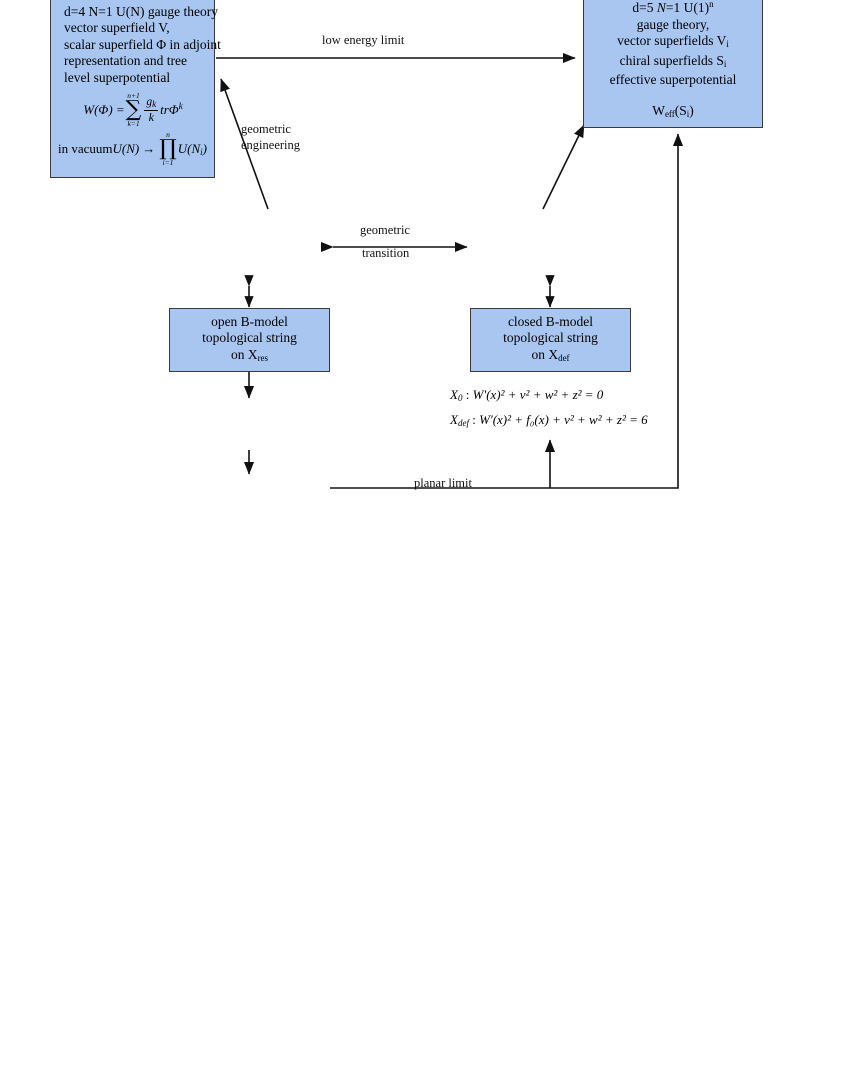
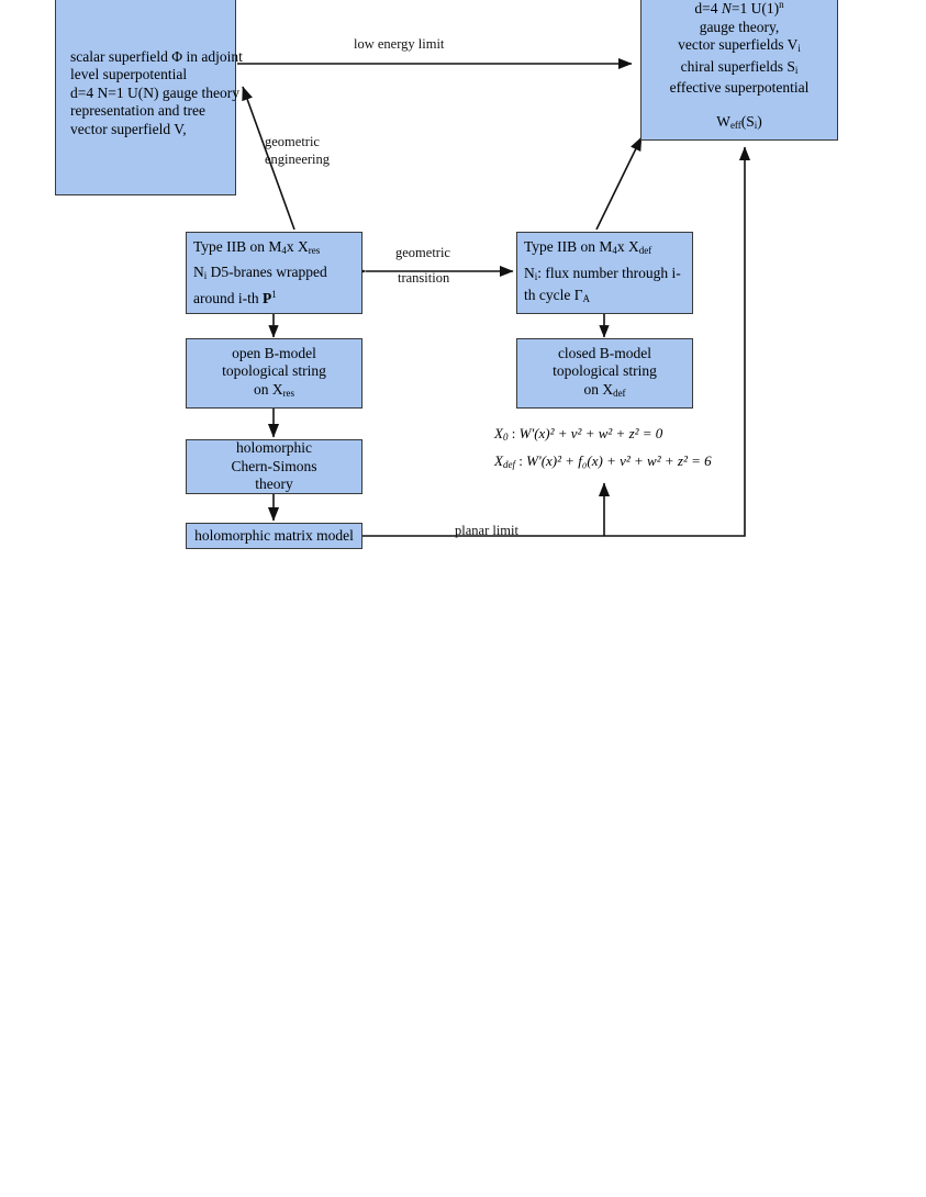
- d=4 N=1 U(N) gauge theory
+ scalar superfield Φ in adjoint
- vector superfield V,
+ level superpotential
- scalar superfield Φ in adjoint
+ d=4 N=1 U(N) gauge theory
  representation and tree
- level superpotential
+ vector superfield V,
- W(Φ) =
- n+1
- ∑
- k=1
- gk
- k
- trΦk
- in vacuum
- U(N)
- →
- n
- ∏
- i=1
- U(Ni)
- d=5 N=1 U(1)n
+ d=4 N=1 U(1)n
  gauge theory,
  vector superfields Vi
  chiral superfields Si
  effective superpotential
  Weff(Si)
+ Type IIB on M4x Xres
+ Ni D5-branes wrapped
+ around i-th P1
+ Type IIB on M4x Xdef
+ Ni: flux number through i-
+ th cycle ΓA
  open B-model
  topological string
  on Xres
  closed B-model
  topological string
  on Xdef
+ holomorphic
+ Chern-Simons
+ theory
+ holomorphic matrix model
  low energy limit
  geometric
  engineering
  geometric
  transition
  planar limit
  X0 : W'(x)² + v² + w² + z² = 0
  Xdef : W'(x)² + f₀(x) + v² + w² + z² = 6
